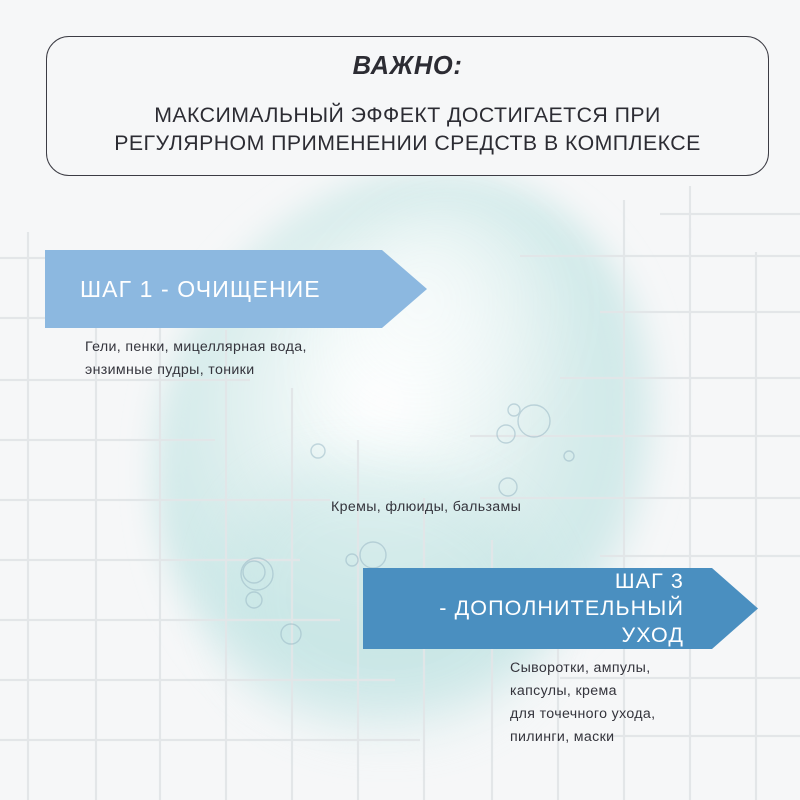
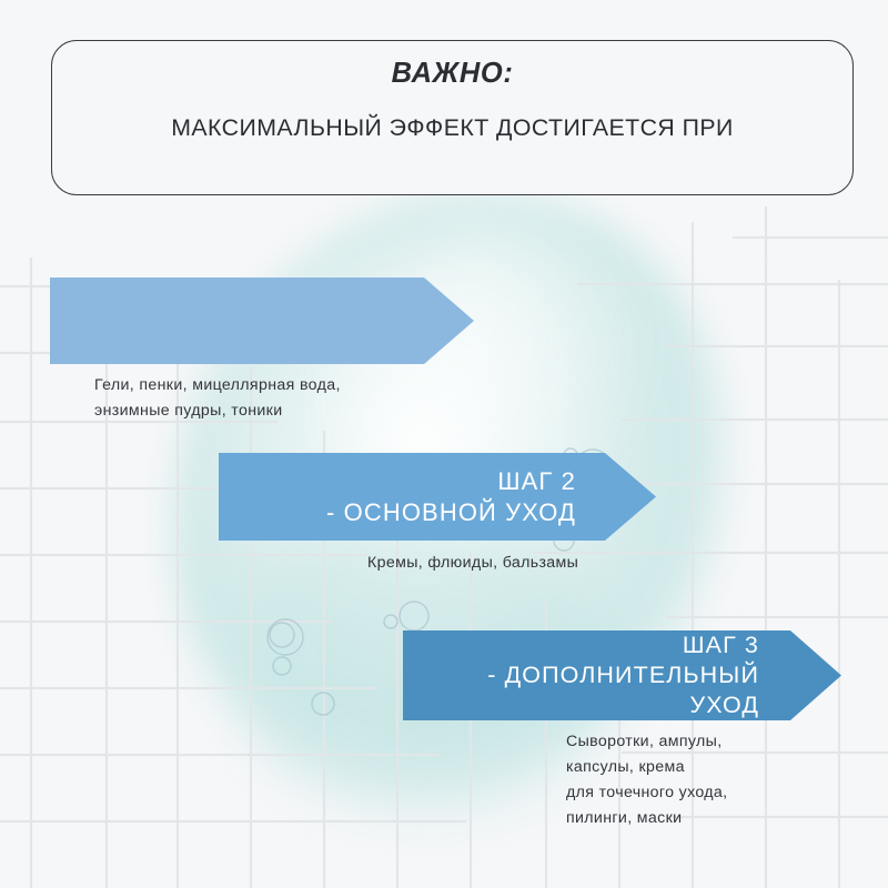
  ВАЖНО:
  МАКСИМАЛЬНЫЙ ЭФФЕКТ ДОСТИГАЕТСЯ ПРИ
- РЕГУЛЯРНОМ ПРИМЕНЕНИИ СРЕДСТВ В КОМПЛЕКСЕ
- ШАГ 1 - ОЧИЩЕНИЕ
  Гели, пенки, мицеллярная вода,
  энзимные пудры, тоники
+ ШАГ 2
+ - ОСНОВНОЙ УХОД
  Кремы, флюиды, бальзамы
  ШАГ 3
  - ДОПОЛНИТЕЛЬНЫЙ
  УХОД
  Сыворотки, ампулы,
  капсулы, крема
  для точечного ухода,
  пилинги, маски
